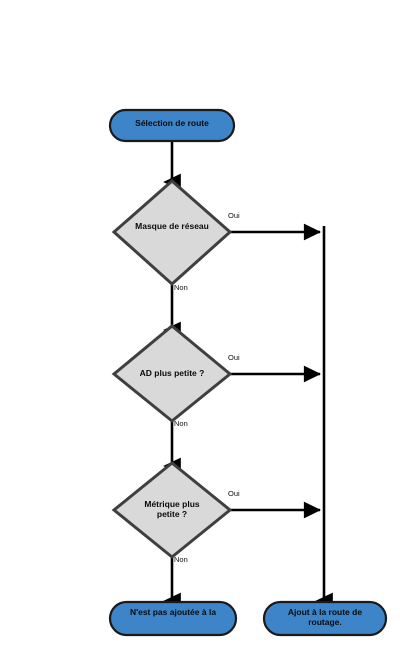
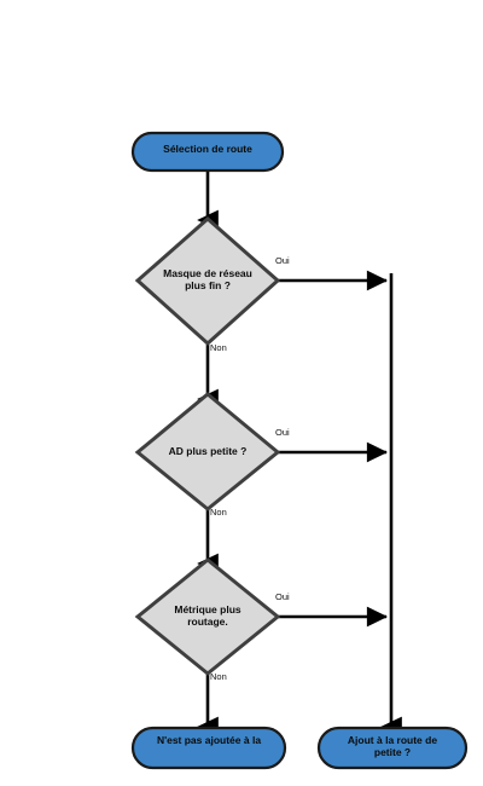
  Sélection de route
  Masque de réseau
+ plus fin ?
  AD plus petite ?
  Métrique plus
- petite ?
+ routage.
  N'est pas ajoutée à la
  Ajout à la route de
- routage.
+ petite ?
  Oui
  Non
  Oui
  Non
  Oui
  Non
